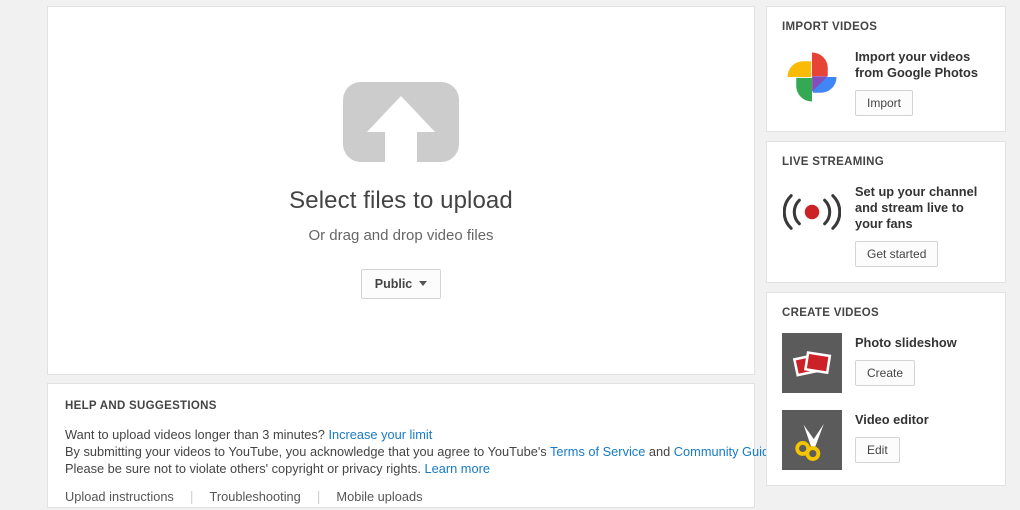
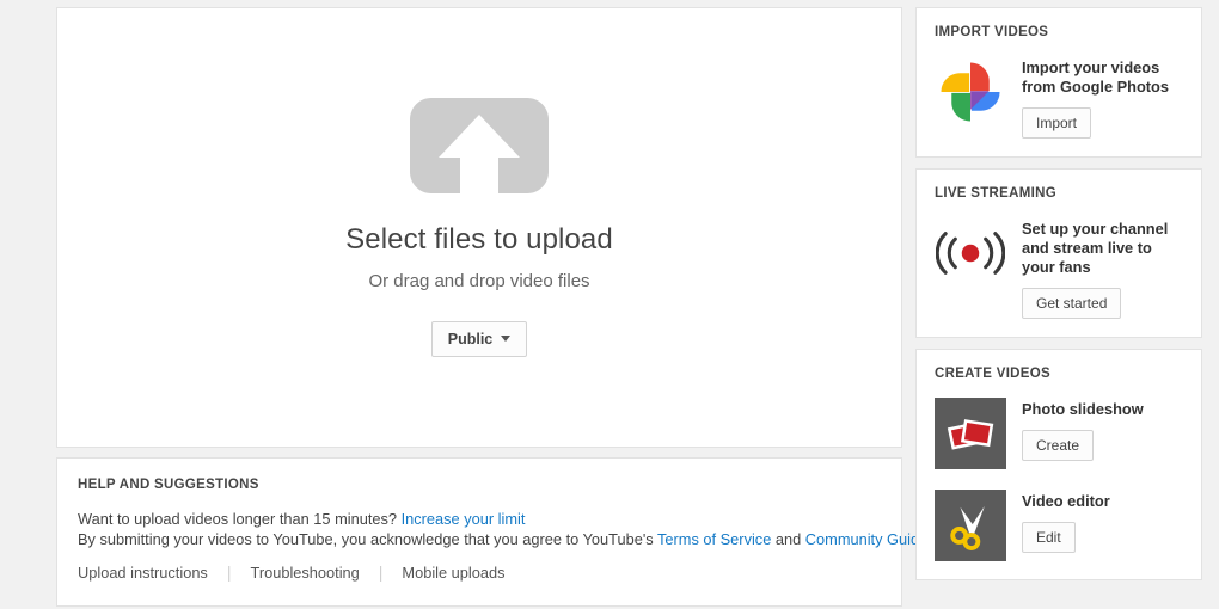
  Select files to upload
  Or drag and drop video files
  Public
  HELP AND SUGGESTIONS
- Want to upload videos longer than 3 minutes? Increase your limit
+ Want to upload videos longer than 15 minutes? Increase your limit
  By submitting your videos to YouTube, you acknowledge that you agree to YouTube's Terms of Service and Community Gui
- Please be sure not to violate others' copyright or privacy rights. Learn more
  Upload instructions
  |
  Troubleshooting
  |
  Mobile uploads
  IMPORT VIDEOS
  Import your videos from Google Photos
  Import
  LIVE STREAMING
  Set up your channel and stream live to your fans
  Get started
  CREATE VIDEOS
  Photo slideshow
  Create
  Video editor
  Edit
